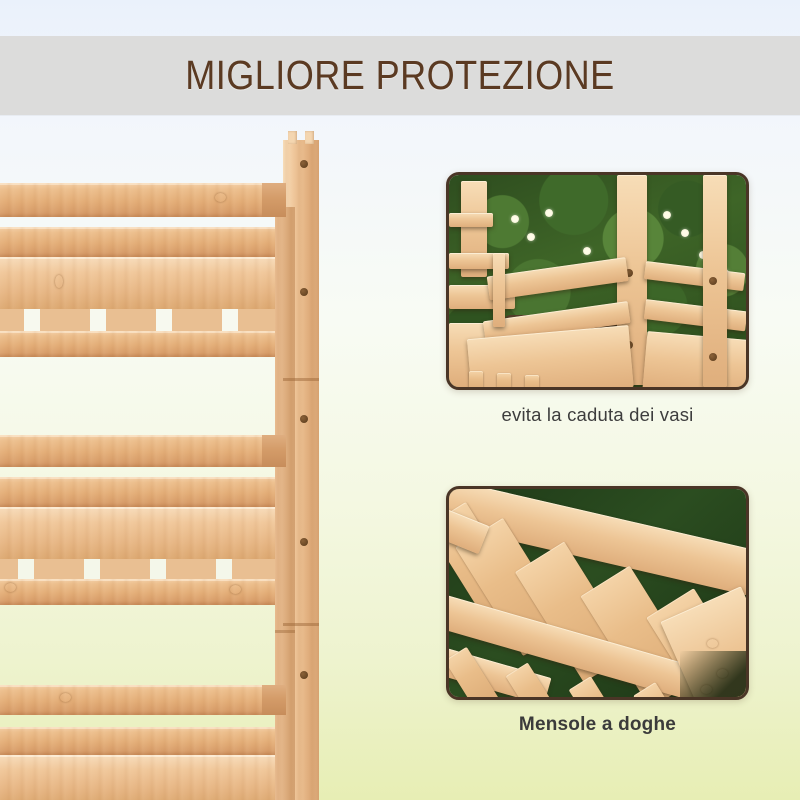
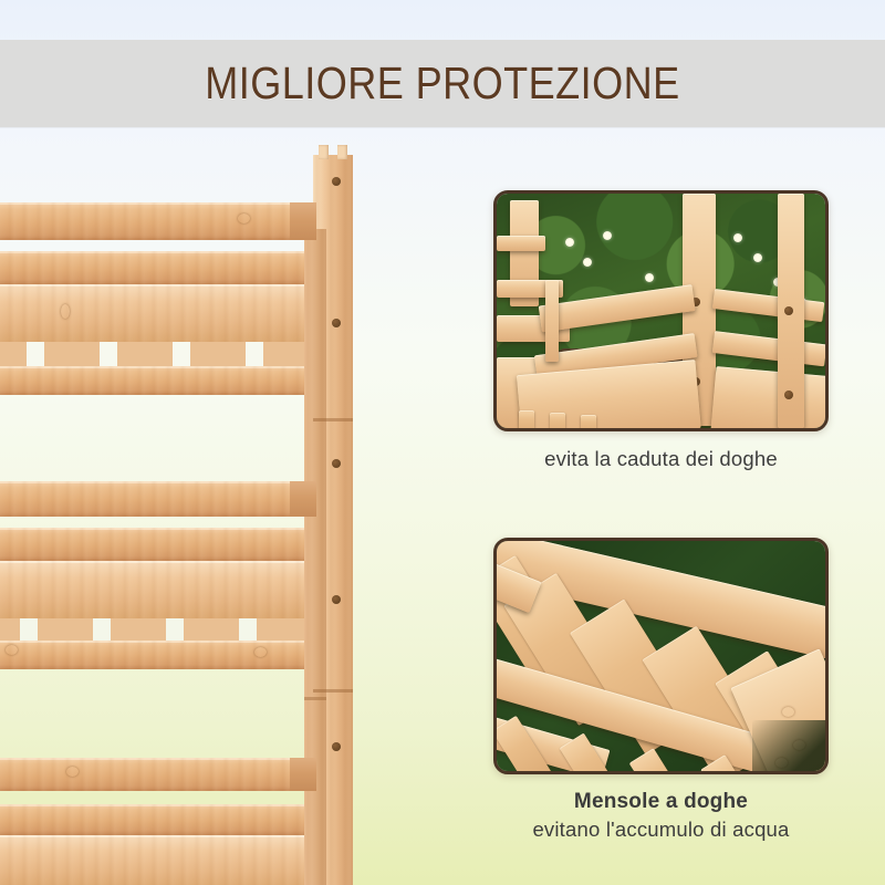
  MIGLIORE PROTEZIONE
- evita la caduta dei vasi
+ evita la caduta dei doghe
  Mensole a doghe
+ evitano l'accumulo di acqua
